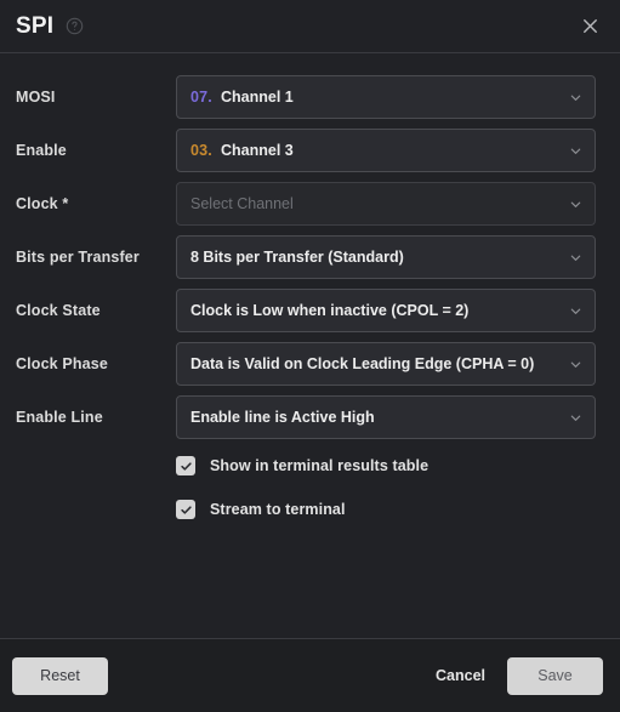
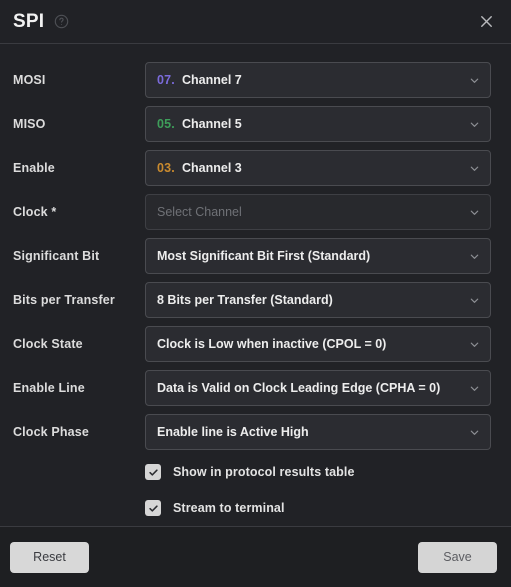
  SPI
  MOSI
  07.
- Channel 1
+ Channel 7
+ MISO
+ 05.
+ Channel 5
  Enable
  03.
  Channel 3
  Clock *
  Select Channel
+ Significant Bit
+ Most Significant Bit First (Standard)
  Bits per Transfer
  8 Bits per Transfer (Standard)
  Clock State
- Clock is Low when inactive (CPOL = 2)
+ Clock is Low when inactive (CPOL = 0)
- Clock Phase
+ Enable Line
  Data is Valid on Clock Leading Edge (CPHA = 0)
- Enable Line
+ Clock Phase
  Enable line is Active High
- Show in terminal results table
+ Show in protocol results table
  Stream to terminal
  Reset
- Cancel
  Save
